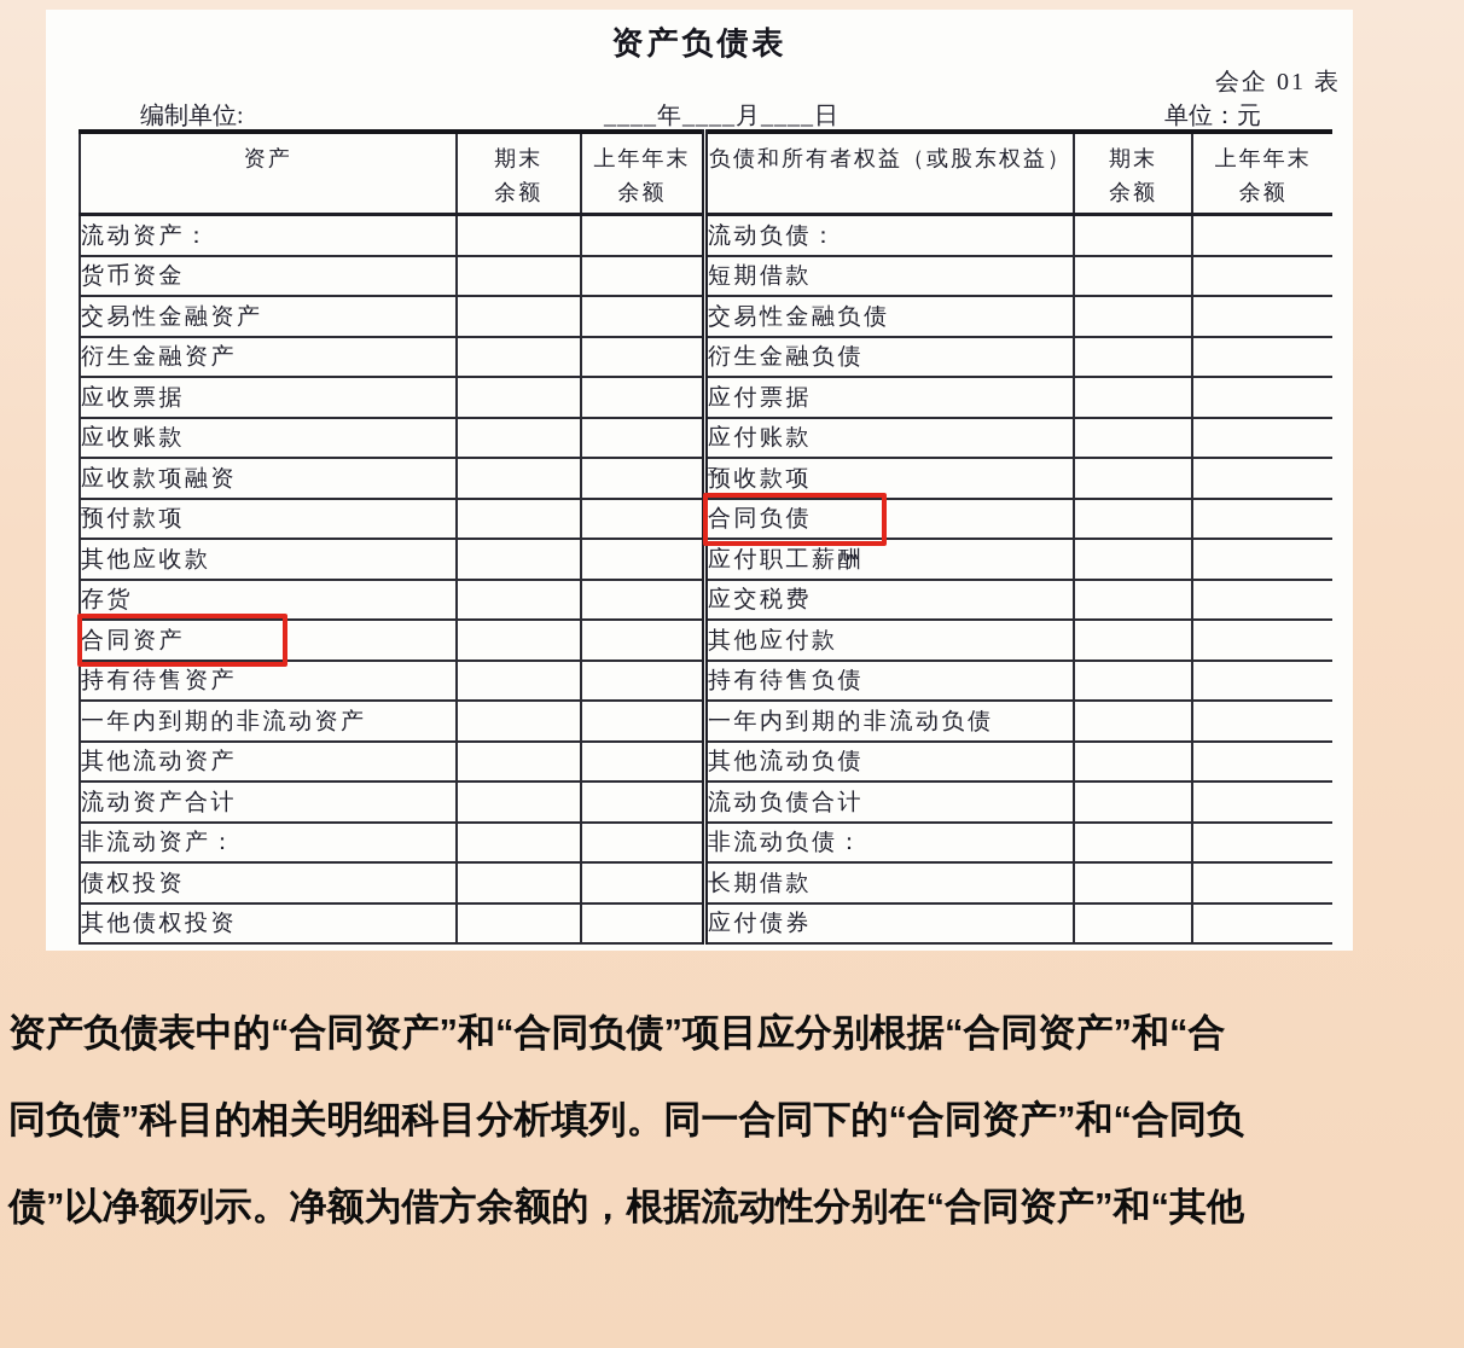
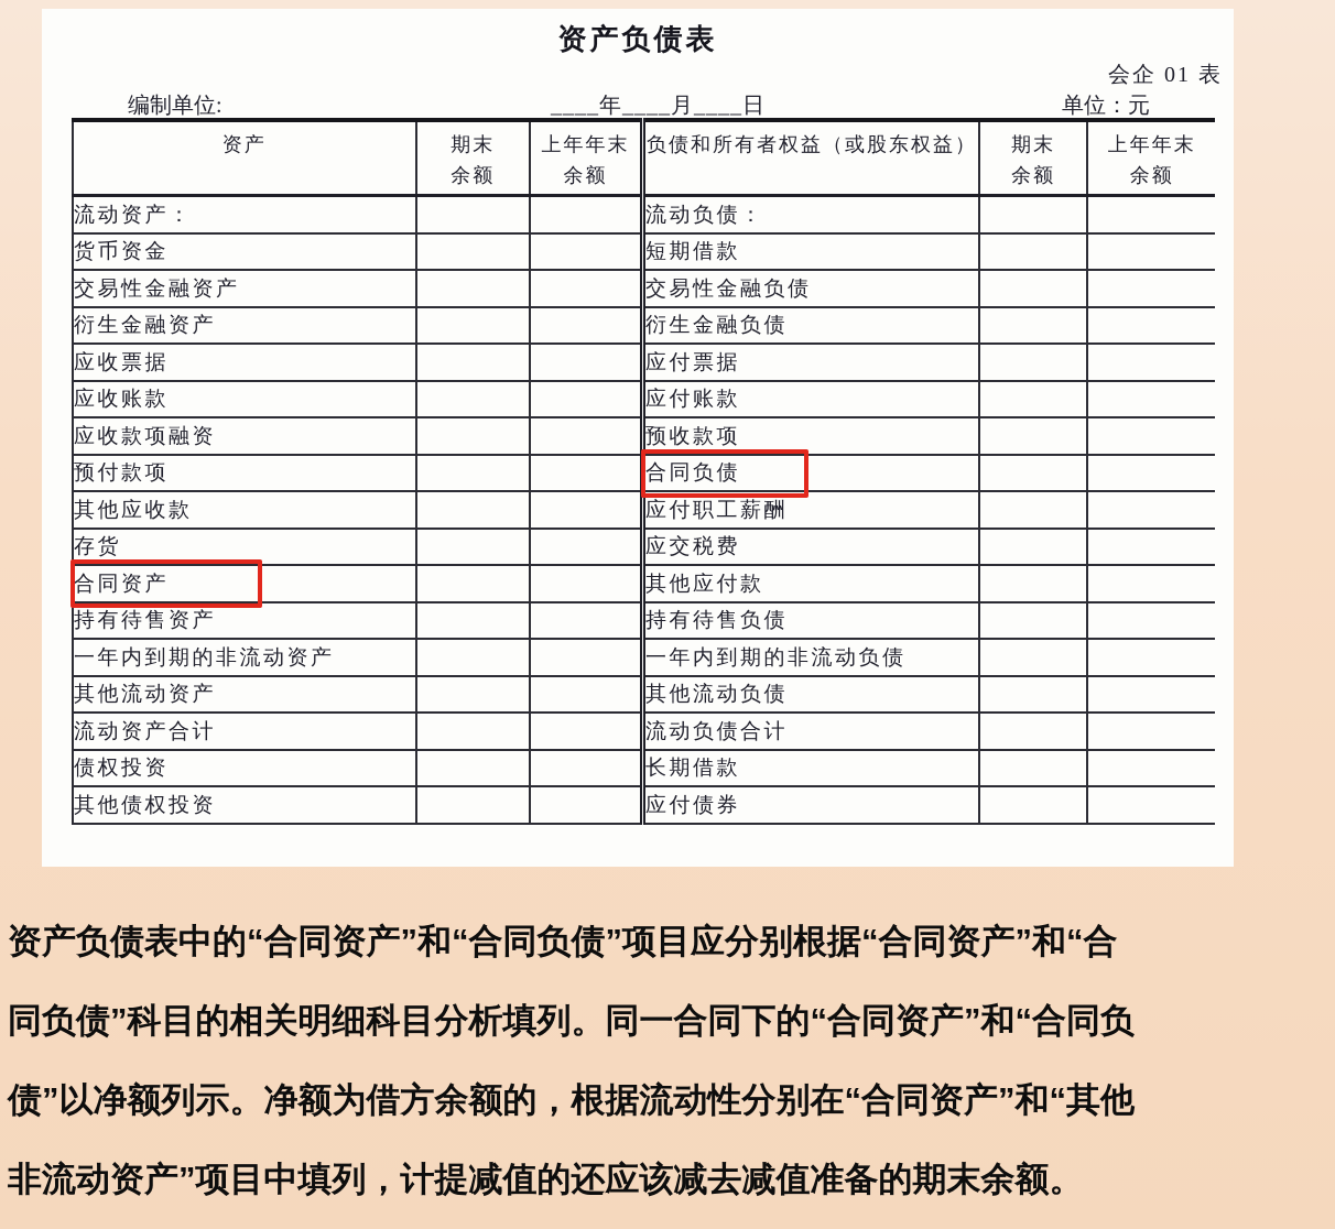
  资产负债表
  会企 01 表
  编制单位:
  ____年____月____日
  单位：元
  资产	期末余额	上年年末余额	负债和所有者权益（或股东权益）	期末余额	上年年末余额
  流动资产：			流动负债：
  货币资金			短期借款
  交易性金融资产			交易性金融负债
  衍生金融资产			衍生金融负债
  应收票据			应付票据
  应收账款			应付账款
  应收款项融资			预收款项
  预付款项			合同负债
  其他应收款			应付职工薪酬
  存货			应交税费
  合同资产			其他应付款
  持有待售资产			持有待售负债
  一年内到期的非流动资产			一年内到期的非流动负债
  其他流动资产			其他流动负债
  流动资产合计			流动负债合计
- 非流动资产：			非流动负债：
  债权投资			长期借款
  其他债权投资			应付债券
  资产负债表中的“合同资产”和“合同负债”项目应分别根据“合同资产”和“合
  同负债”科目的相关明细科目分析填列。同一合同下的“合同资产”和“合同负
  债”以净额列示。净额为借方余额的，根据流动性分别在“合同资产”和“其他
+ 非流动资产”项目中填列，计提减值的还应该减去减值准备的期末余额。
